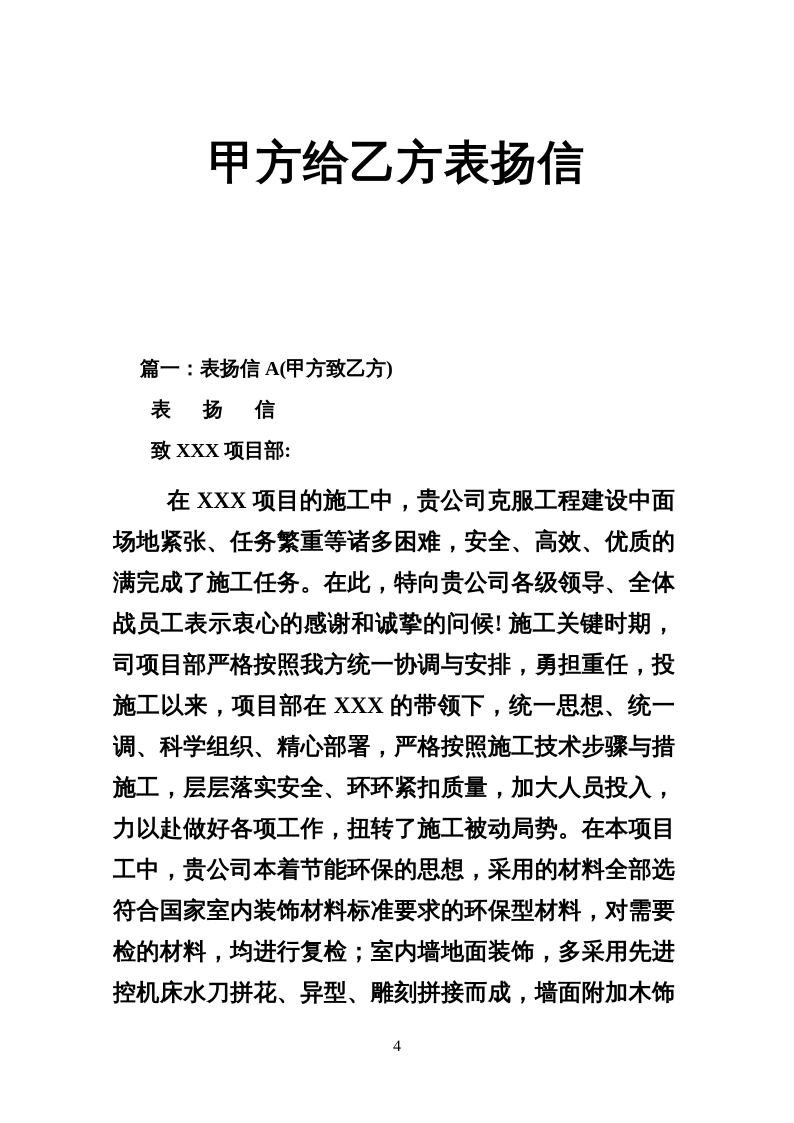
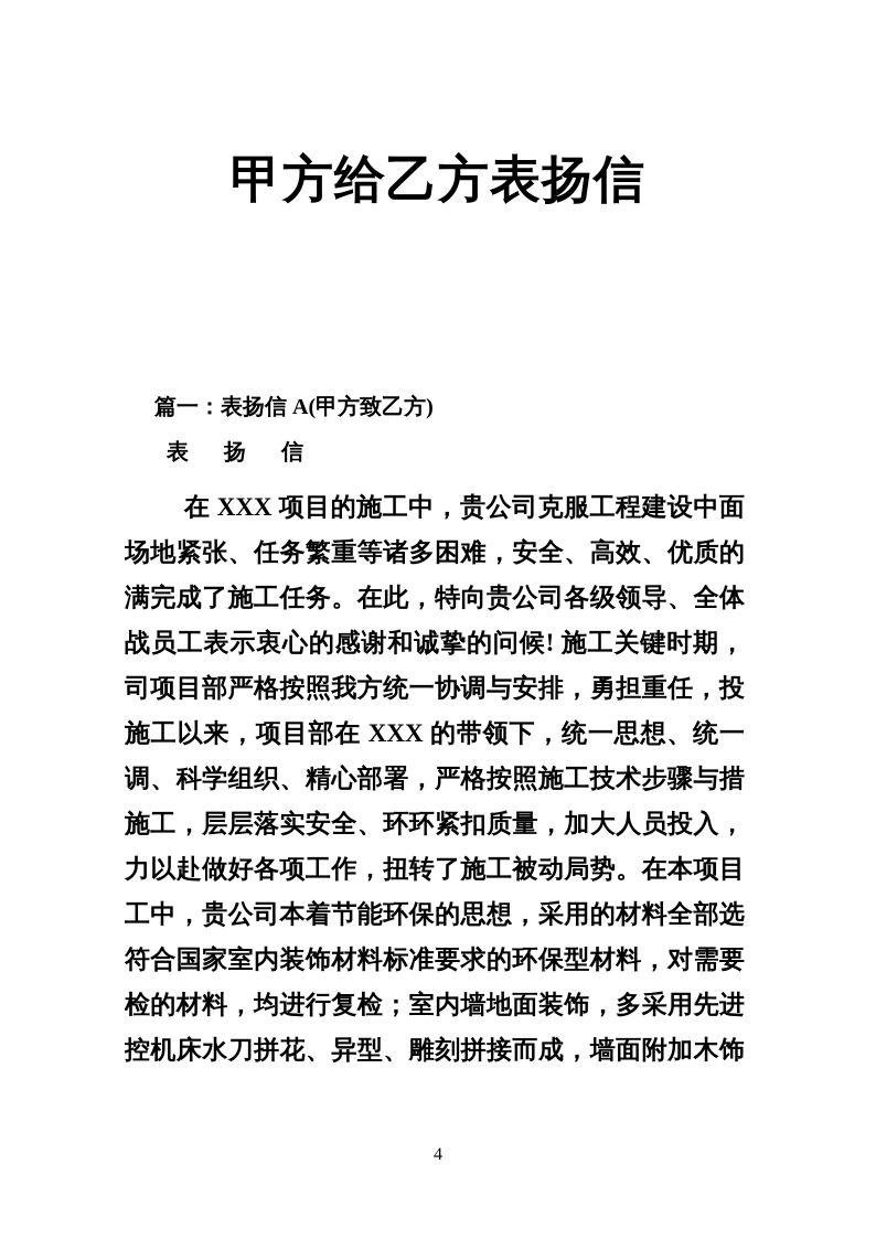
  甲方给乙方表扬信
  篇一：表扬信 A(甲方致乙方)
  表 扬 信
- 致 XXX 项目部:
  在 XXX 项目的施工中，贵公司克服工程建设中面
  场地紧张、任务繁重等诸多困难，安全、高效、优质的
  满完成了施工任务。在此，特向贵公司各级领导、全体
  战员工表示衷心的感谢和诚挚的问候! 施工关键时期，
  司项目部严格按照我方统一协调与安排，勇担重任，投
  施工以来，项目部在 XXX 的带领下，统一思想、统一
  调、科学组织、精心部署，严格按照施工技术步骤与措
  施工，层层落实安全、环环紧扣质量，加大人员投入，
  力以赴做好各项工作，扭转了施工被动局势。在本项目
  工中，贵公司本着节能环保的思想，采用的材料全部选
  符合国家室内装饰材料标准要求的环保型材料，对需要
  检的材料，均进行复检；室内墙地面装饰，多采用先进
  控机床水刀拼花、异型、雕刻拼接而成，墙面附加木饰
  4
